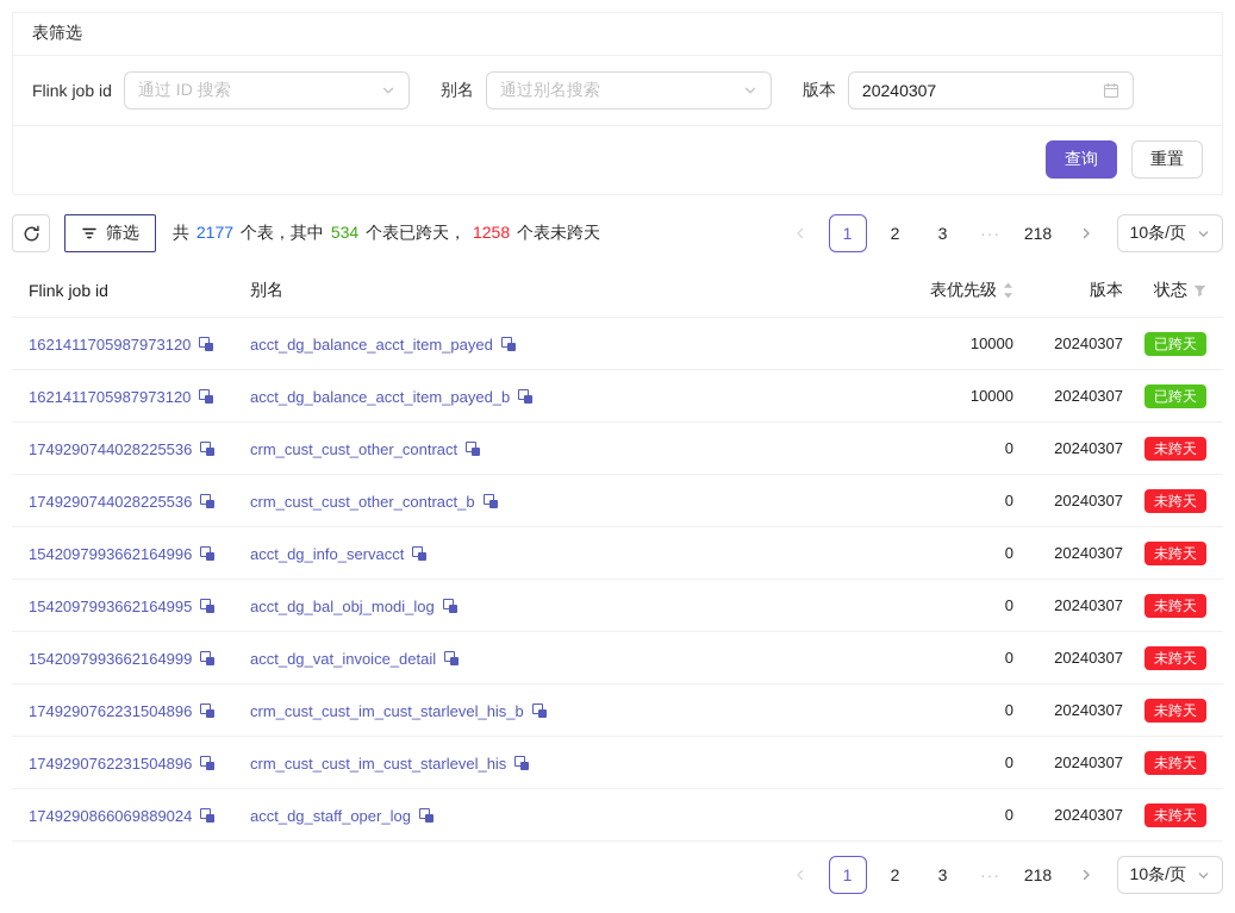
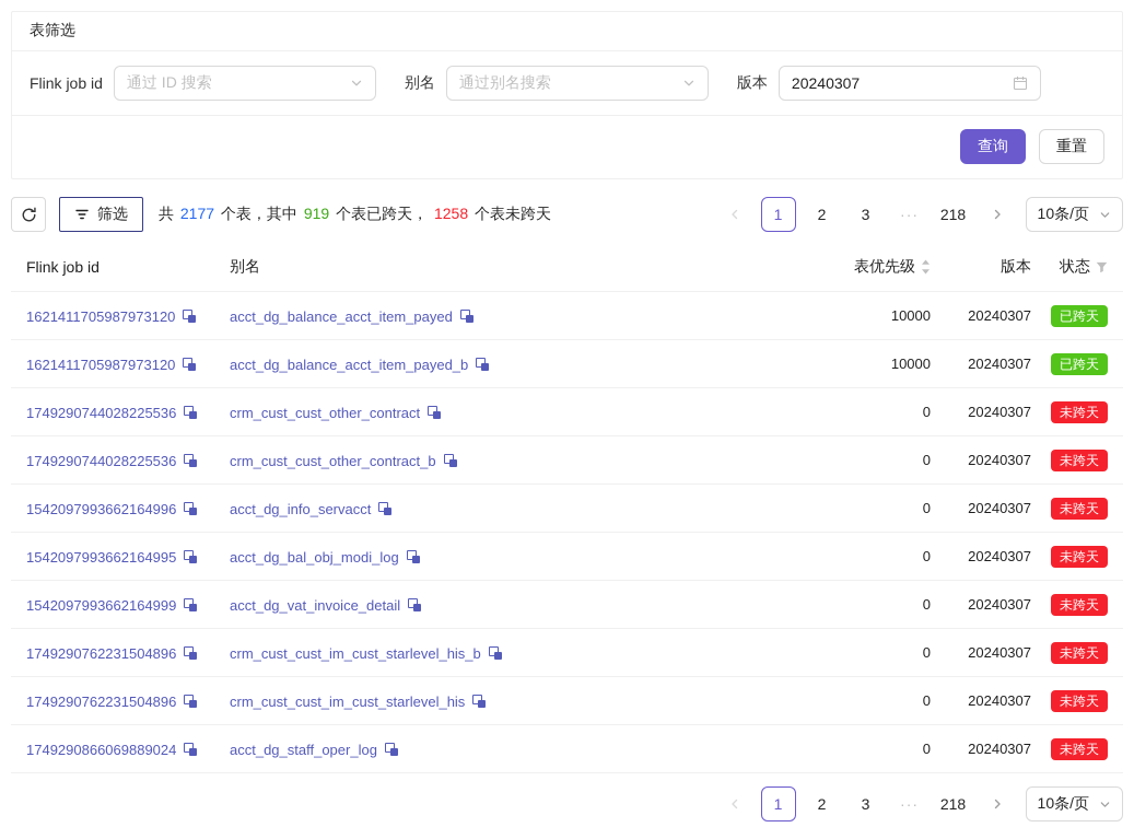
  表筛选
  Flink job id
  通过 ID 搜索
  别名
  通过别名搜索
  版本
  20240307
  查询
  重置
  筛选
- 共 2177 个表，其中 534 个表已跨天， 1258 个表未跨天
+ 共 2177 个表，其中 919 个表已跨天， 1258 个表未跨天
  1
  2
  3
  ···
  218
  10条/页
  Flink job id
  别名
  表优先级
  版本
  状态
  1621411705987973120
  acct_dg_balance_acct_item_payed
  10000
  20240307
  已跨天
  1621411705987973120
  acct_dg_balance_acct_item_payed_b
  10000
  20240307
  已跨天
  1749290744028225536
  crm_cust_cust_other_contract
  0
  20240307
  未跨天
  1749290744028225536
  crm_cust_cust_other_contract_b
  0
  20240307
  未跨天
  1542097993662164996
  acct_dg_info_servacct
  0
  20240307
  未跨天
  1542097993662164995
  acct_dg_bal_obj_modi_log
  0
  20240307
  未跨天
  1542097993662164999
  acct_dg_vat_invoice_detail
  0
  20240307
  未跨天
  1749290762231504896
  crm_cust_cust_im_cust_starlevel_his_b
  0
  20240307
  未跨天
  1749290762231504896
  crm_cust_cust_im_cust_starlevel_his
  0
  20240307
  未跨天
  1749290866069889024
  acct_dg_staff_oper_log
  0
  20240307
  未跨天
  1
  2
  3
  ···
  218
  10条/页
